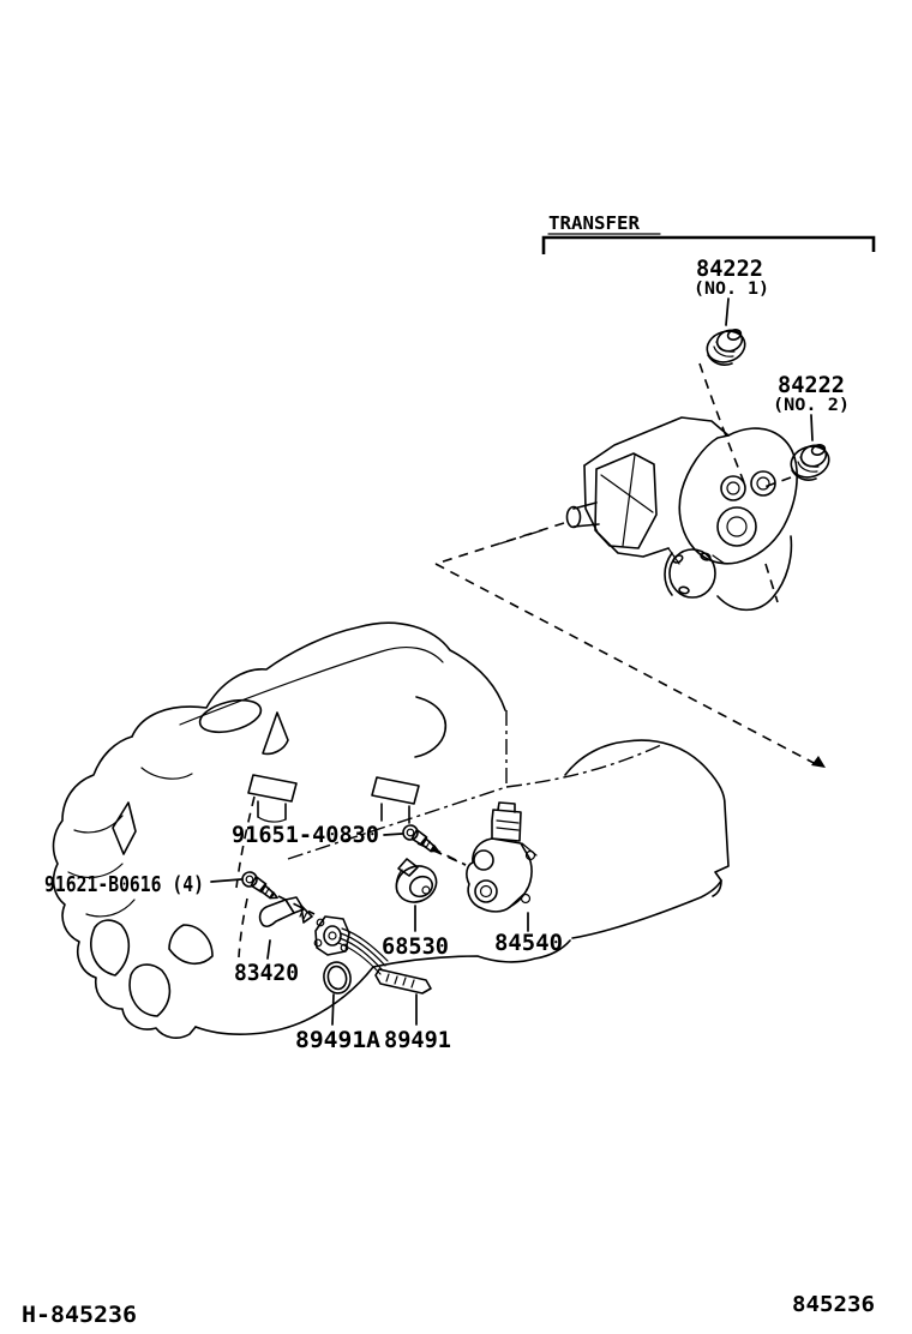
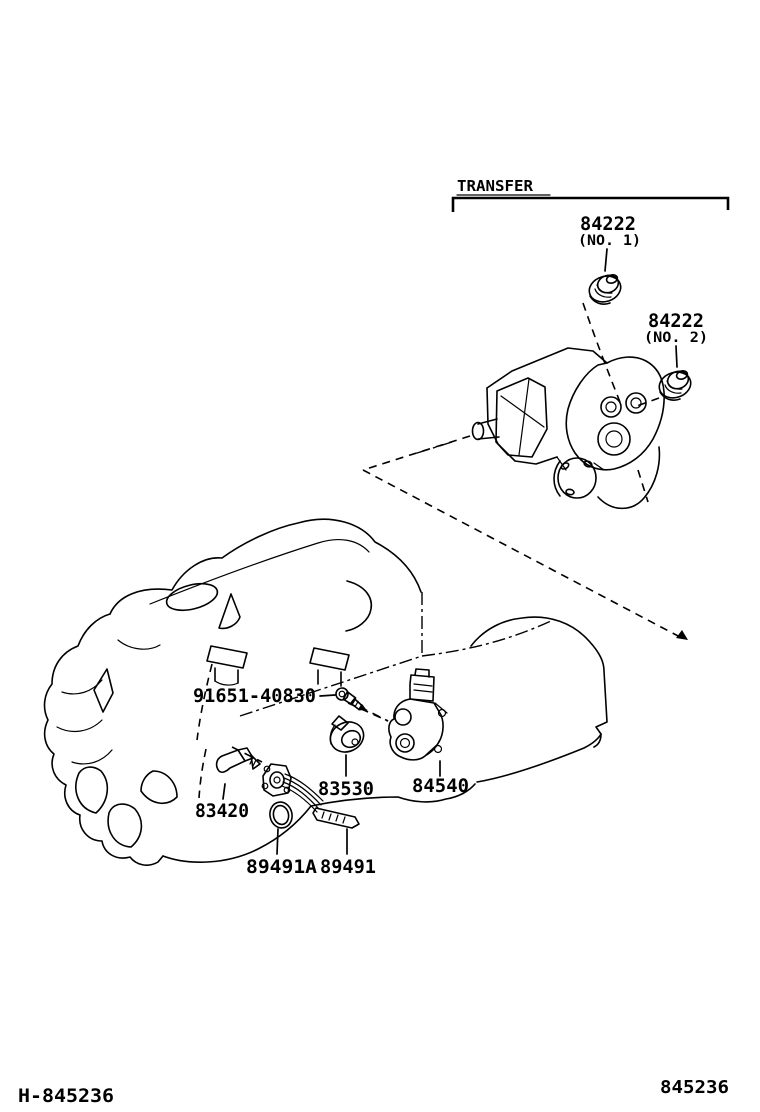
  TRANSFER
  84222
  (NO. 1)
  84222
  (NO. 2)
  91651-40830
- 91621-B0616 (4)
  83420
- 68530
+ 83530
  84540
  89491A
  89491
  H-845236
  845236
